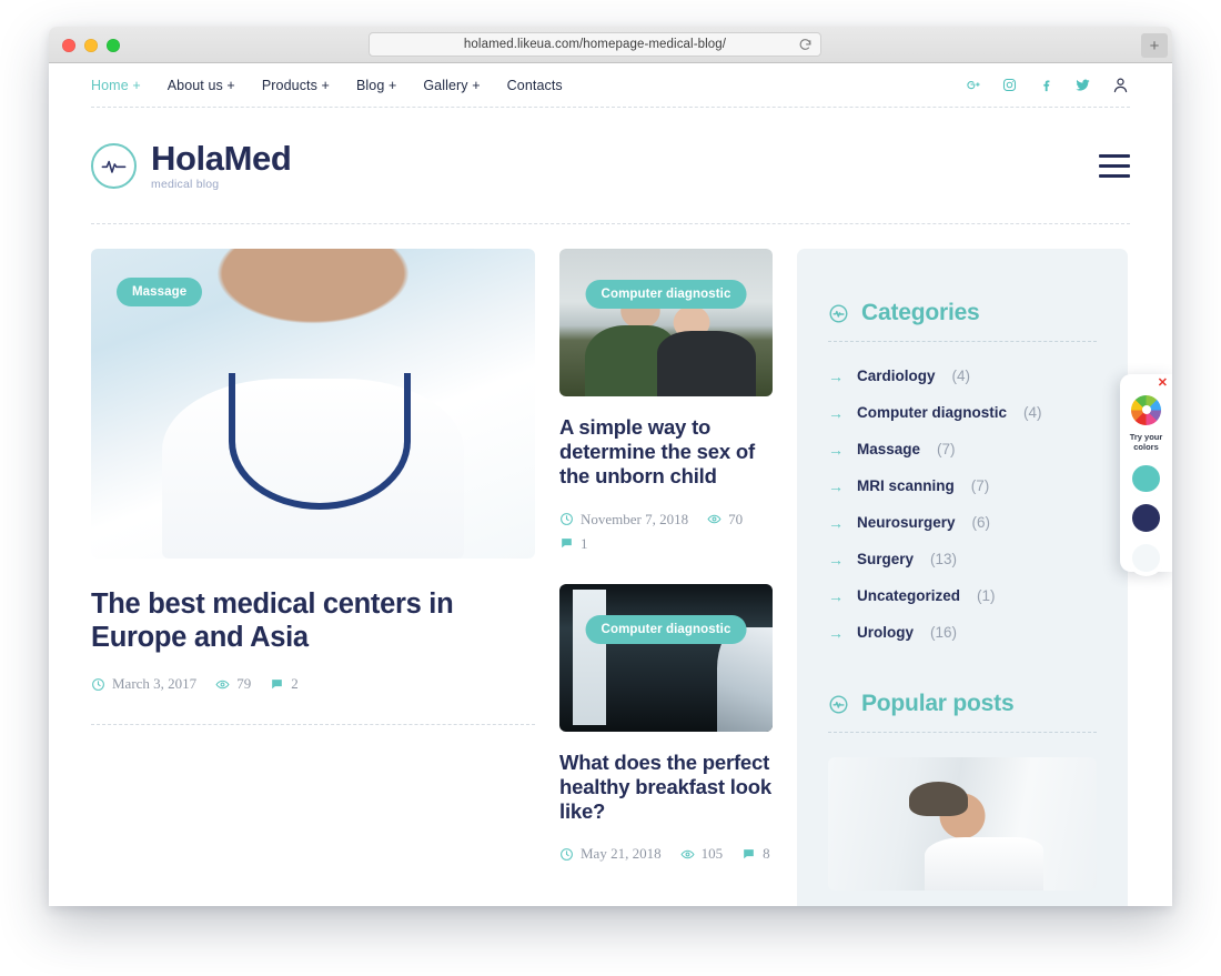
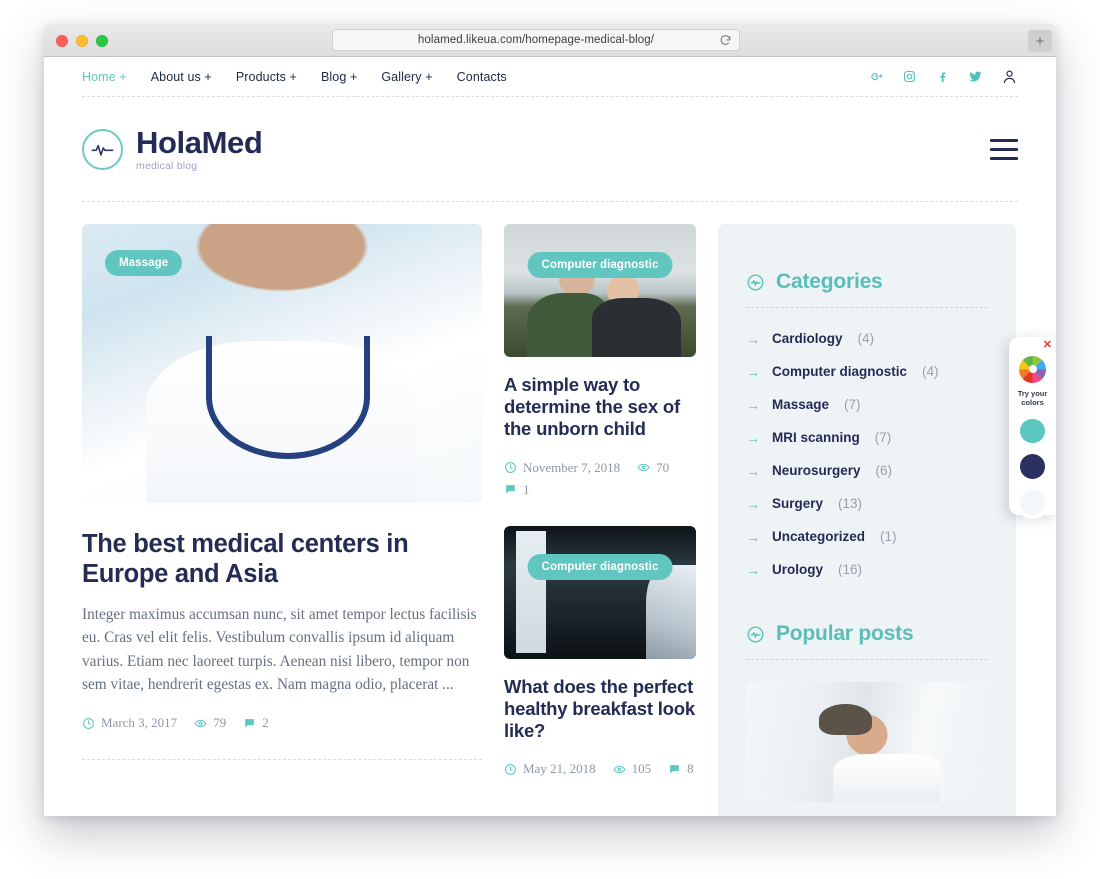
  holamed.likeua.com/homepage-medical-blog/
  +
  Home +
  About us +
  Products +
  Blog +
  Gallery +
  Contacts
  HolaMed
  medical blog
  Massage
  The best medical centers in Europe and Asia
+ Integer maximus accumsan nunc, sit amet tempor lectus facilisis eu. Cras vel elit felis. Vestibulum convallis ipsum id aliquam varius. Etiam nec laoreet turpis. Aenean nisi libero, tempor non sem vitae, hendrerit egestas ex. Nam magna odio, placerat ...
  March 3, 2017
  79
  2
  Computer diagnostic
  A simple way to determine the sex of the unborn child
  November 7, 2018
  70
  1
  Computer diagnostic
  What does the perfect healthy breakfast look like?
  May 21, 2018
  105
  8
  Categories
  →
  Cardiology
  (4)
  →
  Computer diagnostic
  (4)
  →
  Massage
  (7)
  →
  MRI scanning
  (7)
  →
  Neurosurgery
  (6)
  →
  Surgery
  (13)
  →
  Uncategorized
  (1)
  →
  Urology
  (16)
  Popular posts
  ✕
  Try your
  colors
